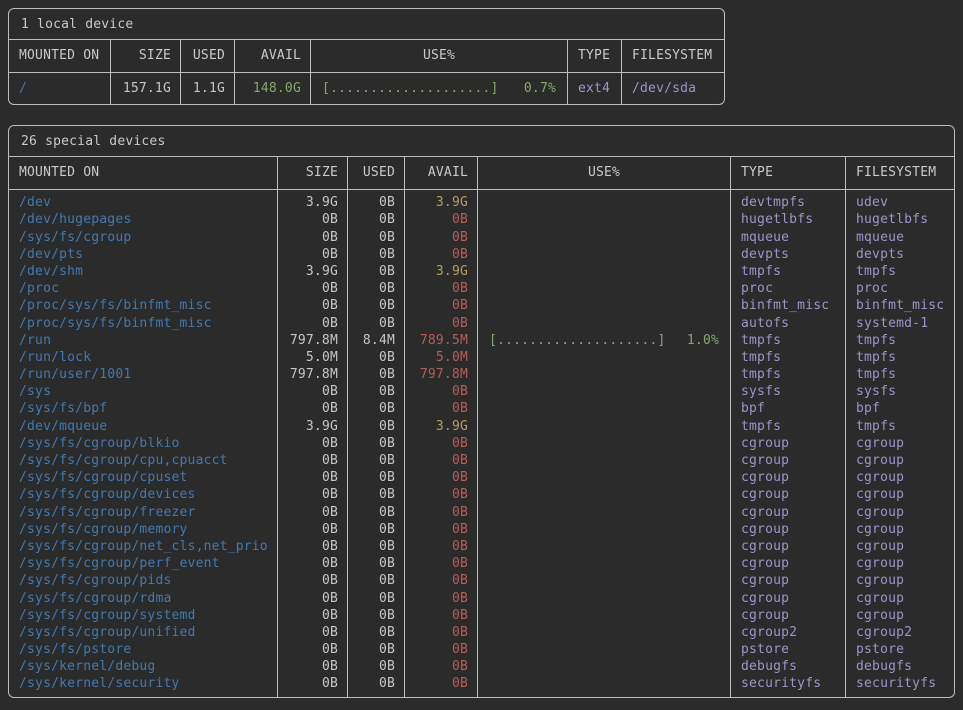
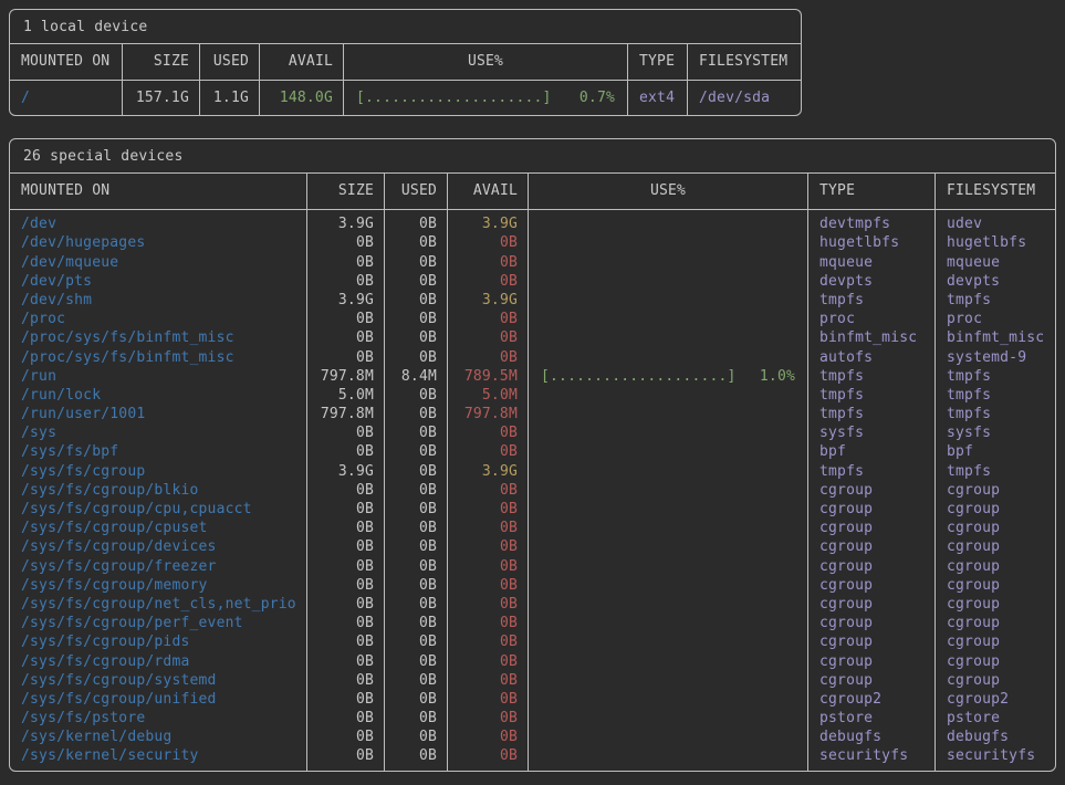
  1 local device
  MOUNTED ON
  SIZE
  USED
  AVAIL
  USE%
  TYPE
  FILESYSTEM
  /
  157.1G
  1.1G
  148.0G
  [....................]
  0.7%
  ext4
  /dev/sda
  26 special devices
  MOUNTED ON
  SIZE
  USED
  AVAIL
  USE%
  TYPE
  FILESYSTEM
  /dev
  /dev/hugepages
- /sys/fs/cgroup
+ /dev/mqueue
  /dev/pts
  /dev/shm
  /proc
  /proc/sys/fs/binfmt_misc
  /proc/sys/fs/binfmt_misc
  /run
  /run/lock
  /run/user/1001
  /sys
  /sys/fs/bpf
- /dev/mqueue
+ /sys/fs/cgroup
  /sys/fs/cgroup/blkio
  /sys/fs/cgroup/cpu,cpuacct
  /sys/fs/cgroup/cpuset
  /sys/fs/cgroup/devices
  /sys/fs/cgroup/freezer
  /sys/fs/cgroup/memory
  /sys/fs/cgroup/net_cls,net_prio
  /sys/fs/cgroup/perf_event
  /sys/fs/cgroup/pids
  /sys/fs/cgroup/rdma
  /sys/fs/cgroup/systemd
  /sys/fs/cgroup/unified
  /sys/fs/pstore
  /sys/kernel/debug
  /sys/kernel/security
  3.9G
  0B
  0B
  0B
  3.9G
  0B
  0B
  0B
  797.8M
  5.0M
  797.8M
  0B
  0B
  3.9G
  0B
  0B
  0B
  0B
  0B
  0B
  0B
  0B
  0B
  0B
  0B
  0B
  0B
  0B
  0B
  0B
  0B
  0B
  0B
  0B
  0B
  0B
  0B
  8.4M
  0B
  0B
  0B
  0B
  0B
  0B
  0B
  0B
  0B
  0B
  0B
  0B
  0B
  0B
  0B
  0B
  0B
  0B
  0B
  0B
  3.9G
  0B
  0B
  0B
  3.9G
  0B
  0B
  0B
  789.5M
  5.0M
  797.8M
  0B
  0B
  3.9G
  0B
  0B
  0B
  0B
  0B
  0B
  0B
  0B
  0B
  0B
  0B
  0B
  0B
  0B
  0B
  [....................]
  1.0%
  devtmpfs
  hugetlbfs
  mqueue
  devpts
  tmpfs
  proc
  binfmt_misc
  autofs
  tmpfs
  tmpfs
  tmpfs
  sysfs
  bpf
  tmpfs
  cgroup
  cgroup
  cgroup
  cgroup
  cgroup
  cgroup
  cgroup
  cgroup
  cgroup
  cgroup
  cgroup
  cgroup2
  pstore
  debugfs
  securityfs
  udev
  hugetlbfs
  mqueue
  devpts
  tmpfs
  proc
  binfmt_misc
- systemd-1
+ systemd-9
  tmpfs
  tmpfs
  tmpfs
  sysfs
  bpf
  tmpfs
  cgroup
  cgroup
  cgroup
  cgroup
  cgroup
  cgroup
  cgroup
  cgroup
  cgroup
  cgroup
  cgroup
  cgroup2
  pstore
  debugfs
  securityfs
